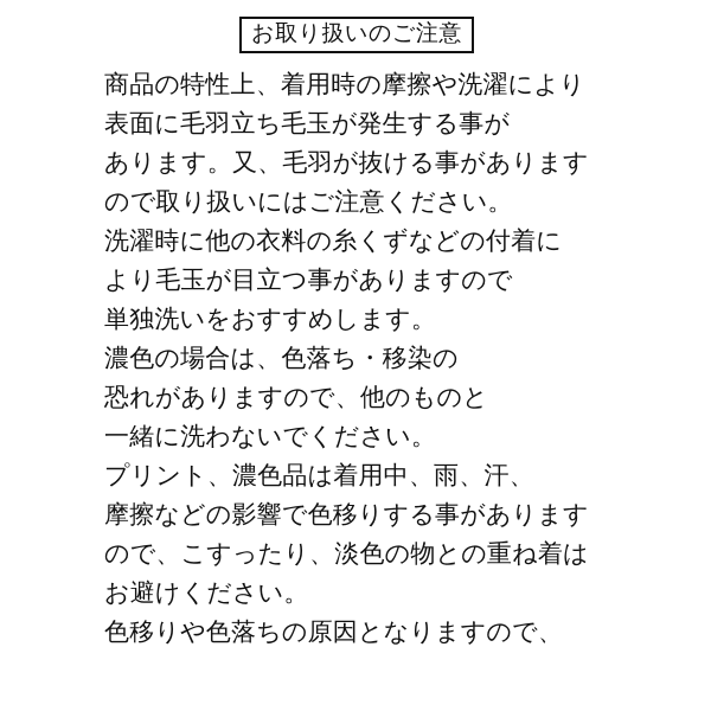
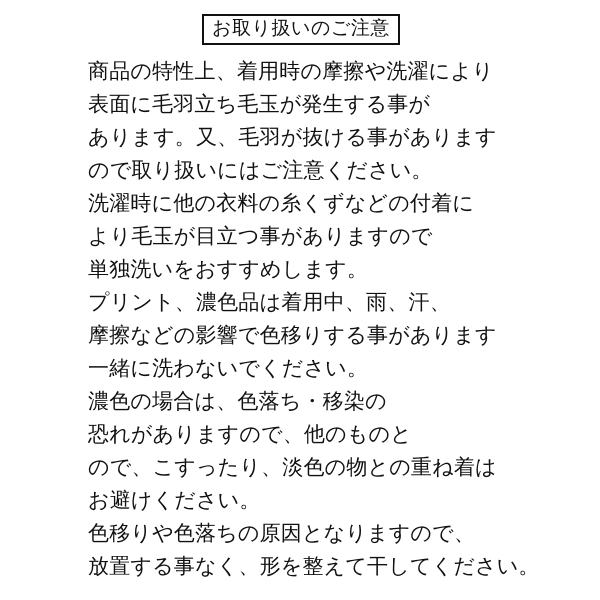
  お取り扱いのご注意
  商品の特性上、着用時の摩擦や洗濯により
  表面に毛羽立ち毛玉が発生する事が
  あります。又、毛羽が抜ける事があります
  ので取り扱いにはご注意ください。
  洗濯時に他の衣料の糸くずなどの付着に
  より毛玉が目立つ事がありますので
  単独洗いをおすすめします。
- 濃色の場合は、色落ち・移染の
+ プリント、濃色品は着用中、雨、汗、
- 恐れがありますので、他のものと
+ 摩擦などの影響で色移りする事があります
  一緒に洗わないでください。
- プリント、濃色品は着用中、雨、汗、
+ 濃色の場合は、色落ち・移染の
- 摩擦などの影響で色移りする事があります
+ 恐れがありますので、他のものと
  ので、こすったり、淡色の物との重ね着は
  お避けください。
  色移りや色落ちの原因となりますので、
+ 放置する事なく、形を整えて干してください。
